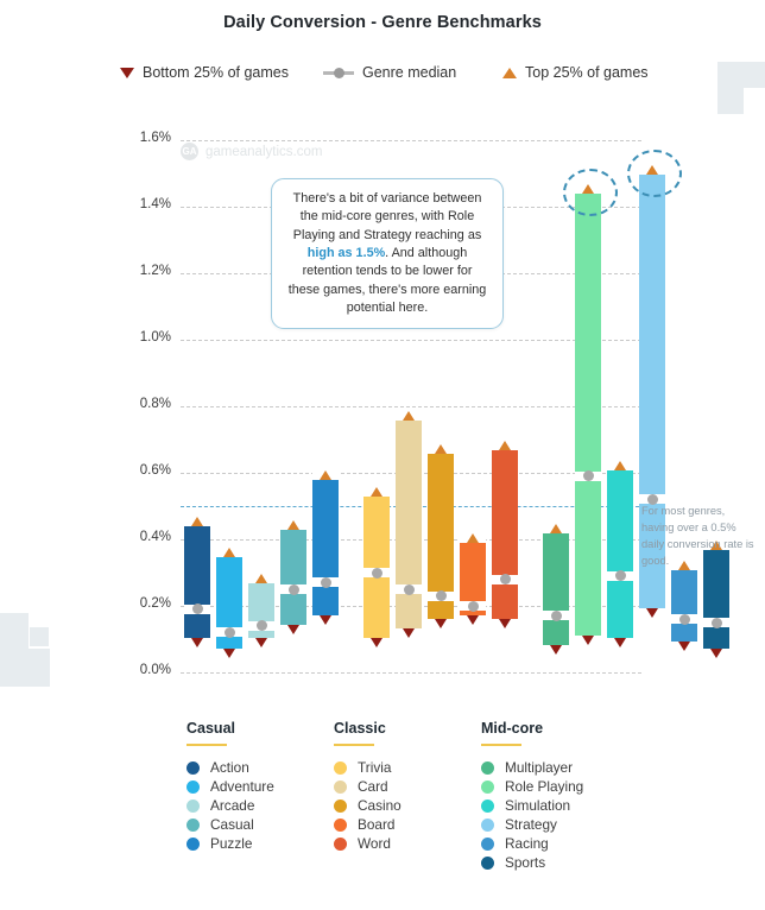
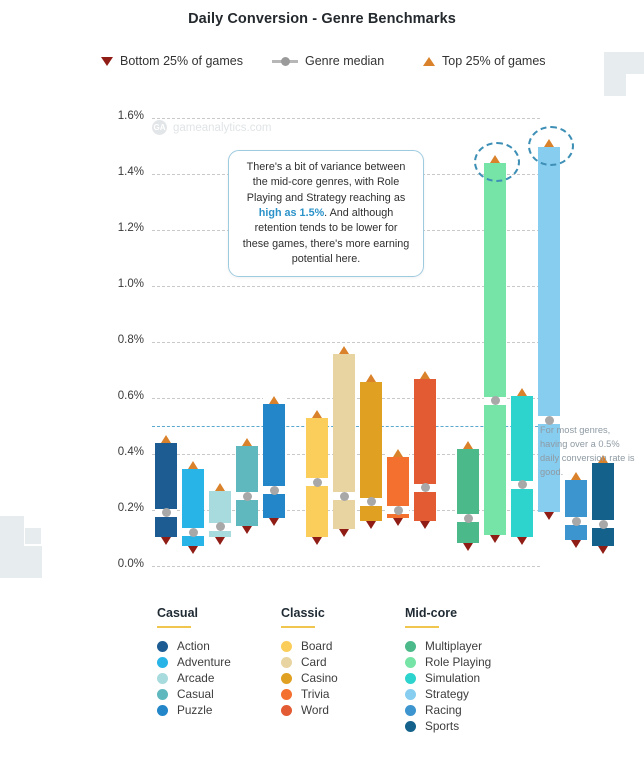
  Daily Conversion - Genre Benchmarks
  Bottom 25% of games
  Genre median
  Top 25% of games
  0.0%
  0.2%
  0.4%
  0.6%
  0.8%
  1.0%
  1.2%
  1.4%
  1.6%
  GA
  gameanalytics.com
  There's a bit of variance between the mid-core genres, with Role Playing and Strategy reaching as high as 1.5%. And although retention tends to be lower for these games, there's more earning potential here.
  For most genres, having over a 0.5% daily conversion rate is good.
  Casual
  Action
  Adventure
  Arcade
  Casual
  Puzzle
  Classic
- Trivia
+ Board
  Card
  Casino
- Board
+ Trivia
  Word
  Mid-core
  Multiplayer
  Role Playing
  Simulation
  Strategy
  Racing
  Sports
